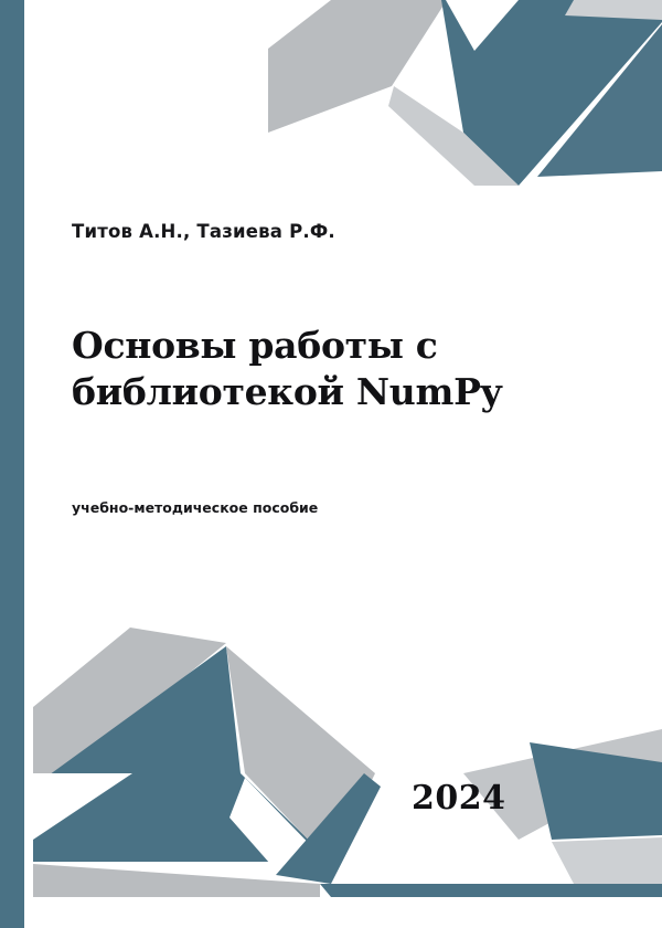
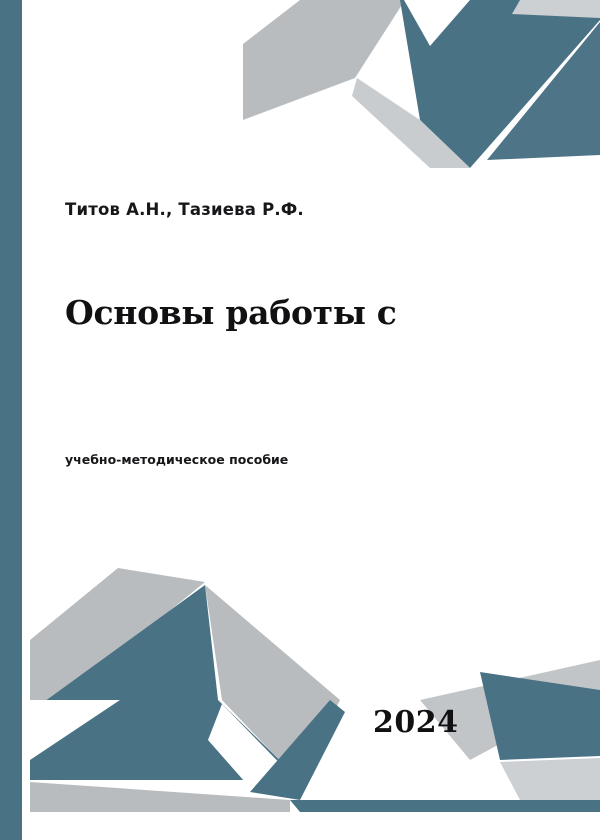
  Титов А.Н., Тазиева Р.Ф.
  Основы работы с
- библиотекой NumPy
  учебно-методическое пособие
  2024
